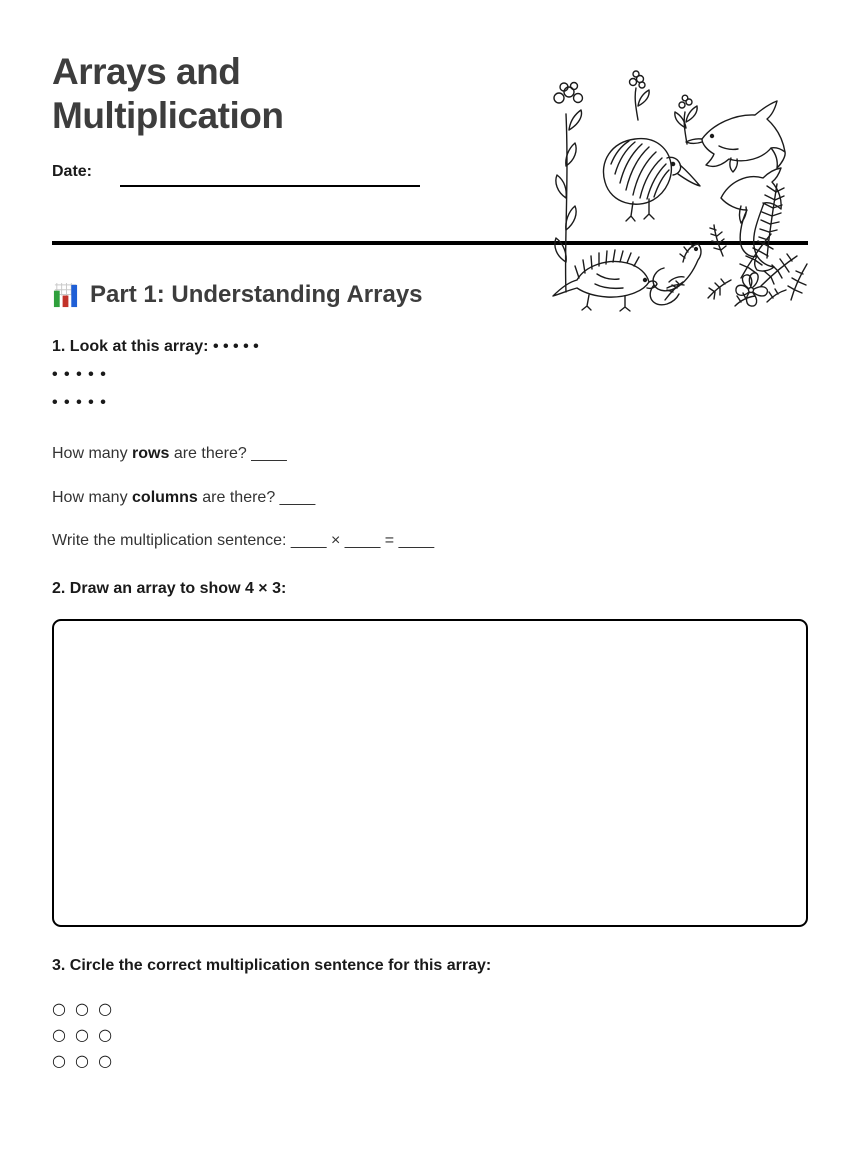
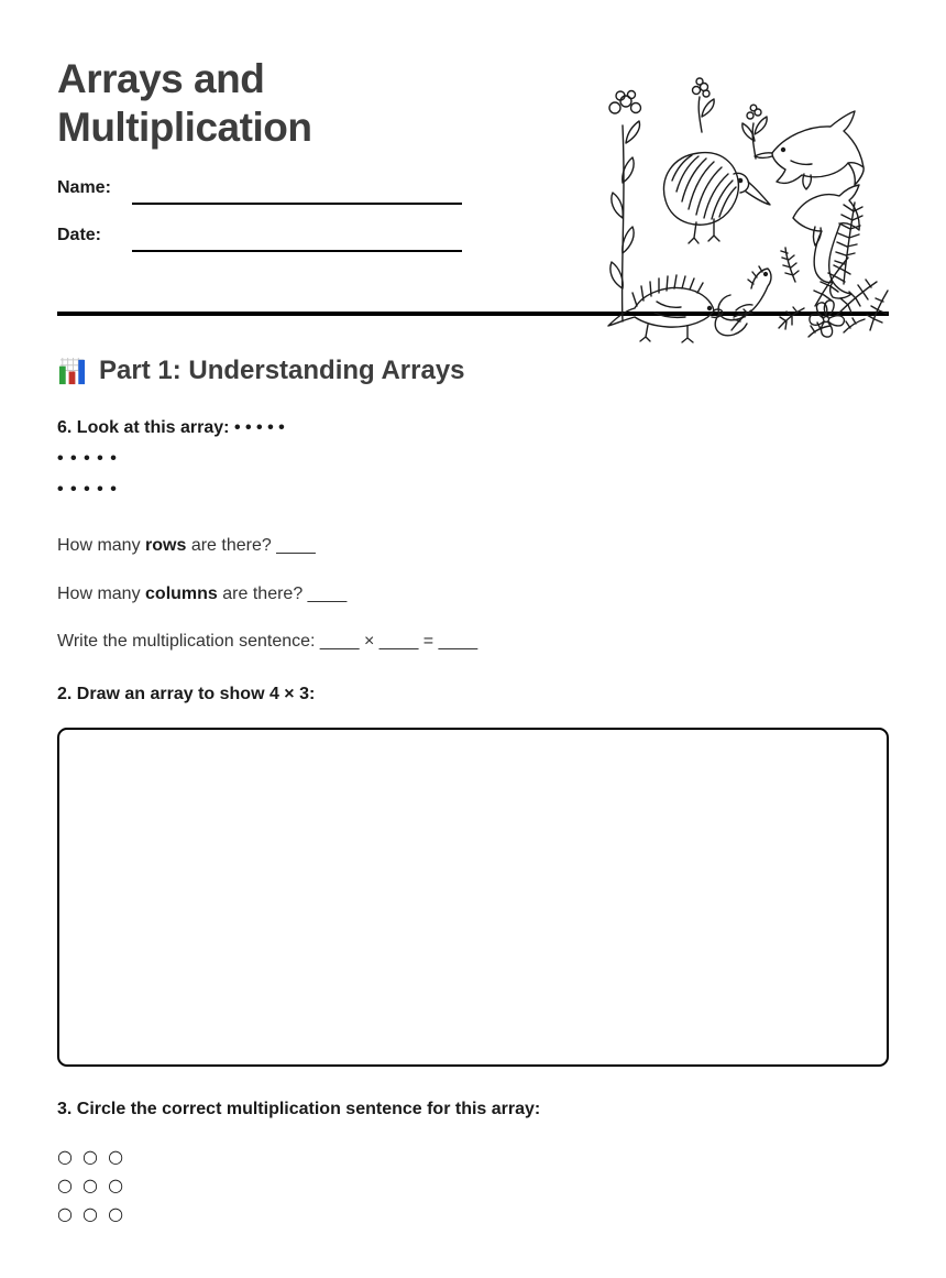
  Arrays and
  Multiplication
+ Name:
  Date:
  Part 1: Understanding Arrays
- 1. Look at this array: • • • • •
+ 6. Look at this array: • • • • •
  • • • • •
  • • • • •
  How many rows are there? ____
  How many columns are there? ____
  Write the multiplication sentence: ____ × ____ = ____
  2. Draw an array to show 4 × 3:
  3. Circle the correct multiplication sentence for this array:
  ○ ○ ○
  ○ ○ ○
  ○ ○ ○
